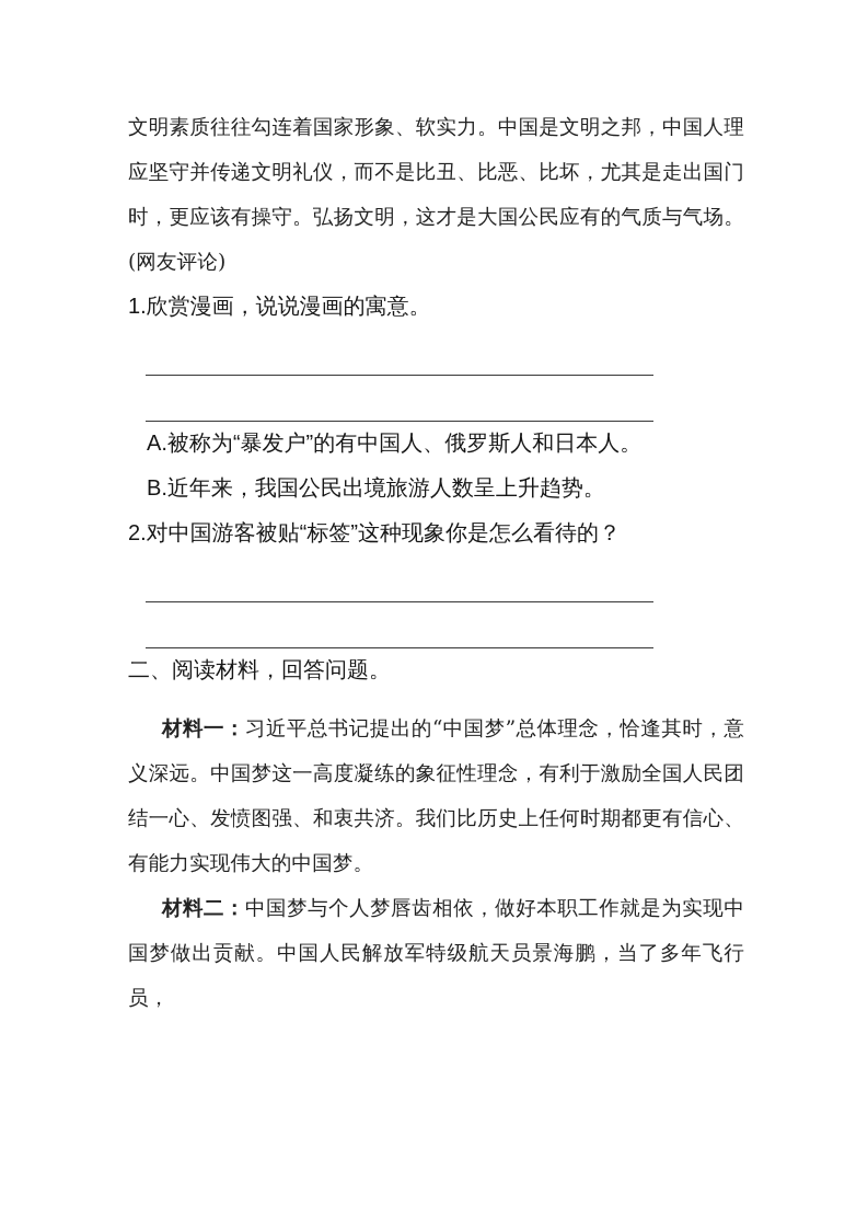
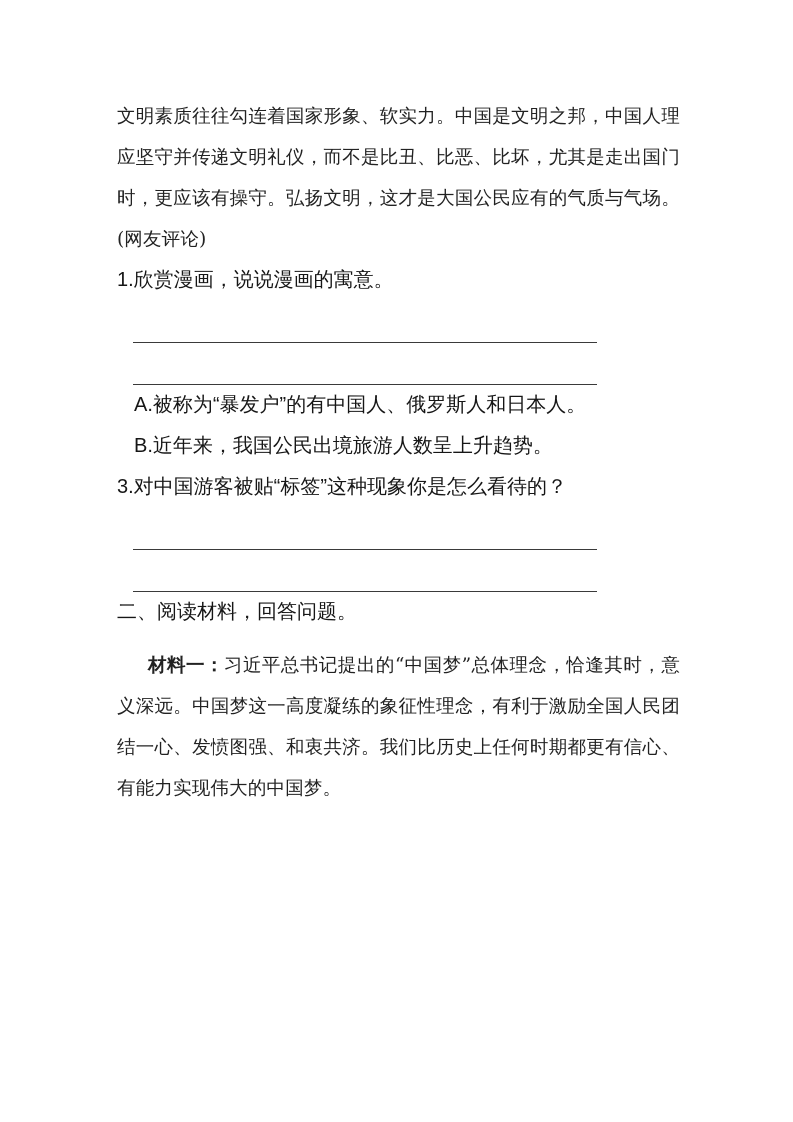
  文明素质往往勾连着国家形象、软实力。中国是文明之邦，中国人理应坚守并传递文明礼仪，而不是比丑、比恶、比坏，尤其是走出国门时，更应该有操守。弘扬文明，这才是大国公民应有的气质与气场。(网友评论)
  1.欣赏漫画，说说漫画的寓意。
  A.被称为“暴发户”的有中国人、俄罗斯人和日本人。
  B.近年来，我国公民出境旅游人数呈上升趋势。
- 2.对中国游客被贴“标签”这种现象你是怎么看待的？
+ 3.对中国游客被贴“标签”这种现象你是怎么看待的？
  二、阅读材料，回答问题。
  材料一：习近平总书记提出的“中国梦”总体理念，恰逢其时，意义深远。中国梦这一高度凝练的象征性理念，有利于激励全国人民团结一心、发愤图强、和衷共济。我们比历史上任何时期都更有信心、有能力实现伟大的中国梦。
- 材料二：中国梦与个人梦唇齿相依，做好本职工作就是为实现中国梦做出贡献。中国人民解放军特级航天员景海鹏，当了多年飞行员，
